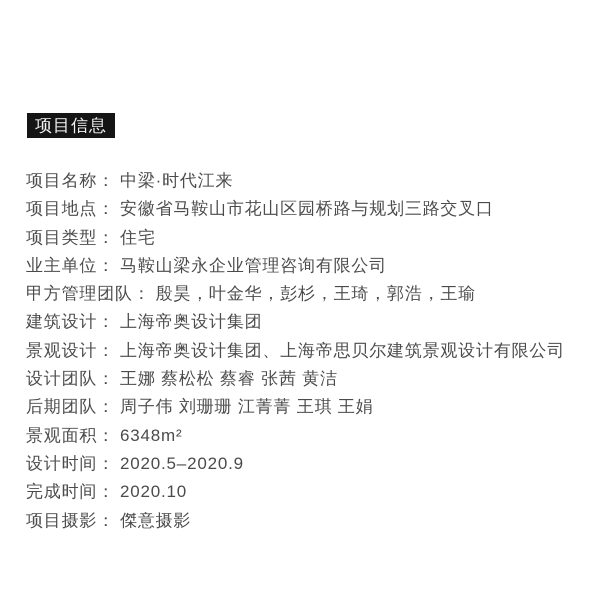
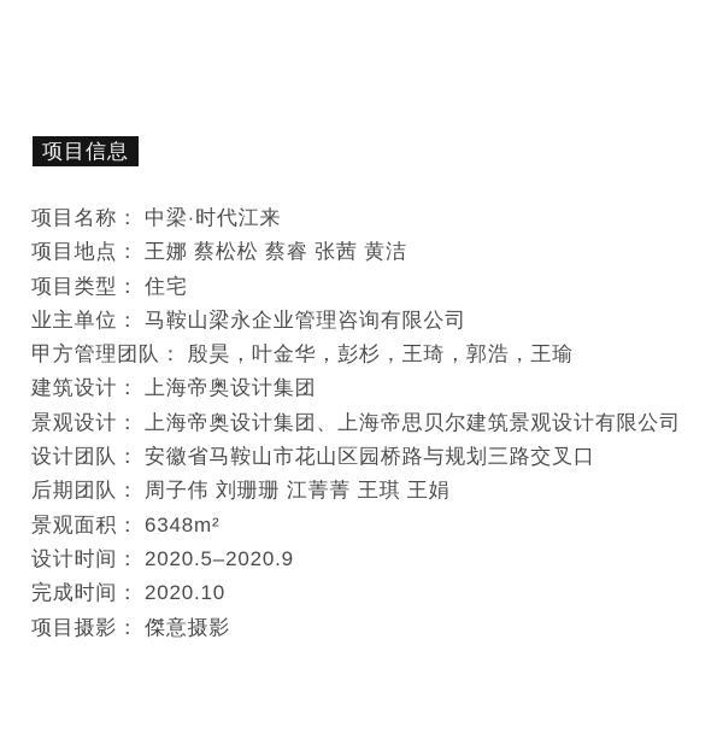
  项目信息
  项目名称： 中梁·时代江来
- 项目地点： 安徽省马鞍山市花山区园桥路与规划三路交叉口
+ 项目地点： 王娜 蔡松松 蔡睿 张茜 黄洁
  项目类型： 住宅
  业主单位： 马鞍山梁永企业管理咨询有限公司
  甲方管理团队： 殷昊，叶金华，彭杉，王琦，郭浩，王瑜
  建筑设计： 上海帝奥设计集团
  景观设计： 上海帝奥设计集团、上海帝思贝尔建筑景观设计有限公司
- 设计团队： 王娜 蔡松松 蔡睿 张茜 黄洁
+ 设计团队： 安徽省马鞍山市花山区园桥路与规划三路交叉口
  后期团队： 周子伟 刘珊珊 江菁菁 王琪 王娟
  景观面积： 6348m²
  设计时间： 2020.5–2020.9
  完成时间： 2020.10
  项目摄影： 傑意摄影
